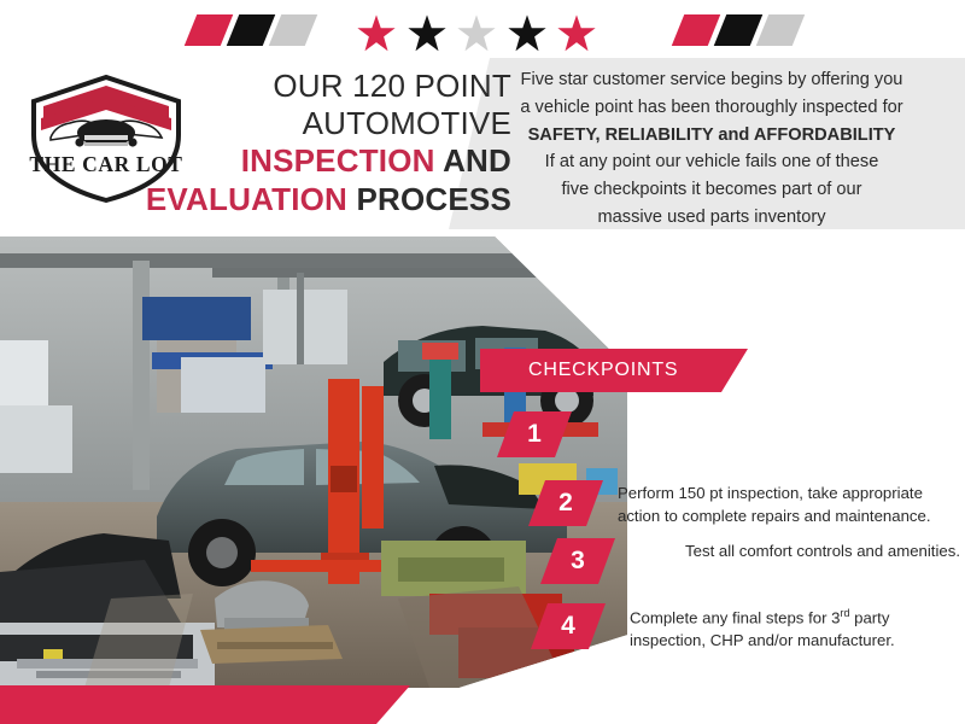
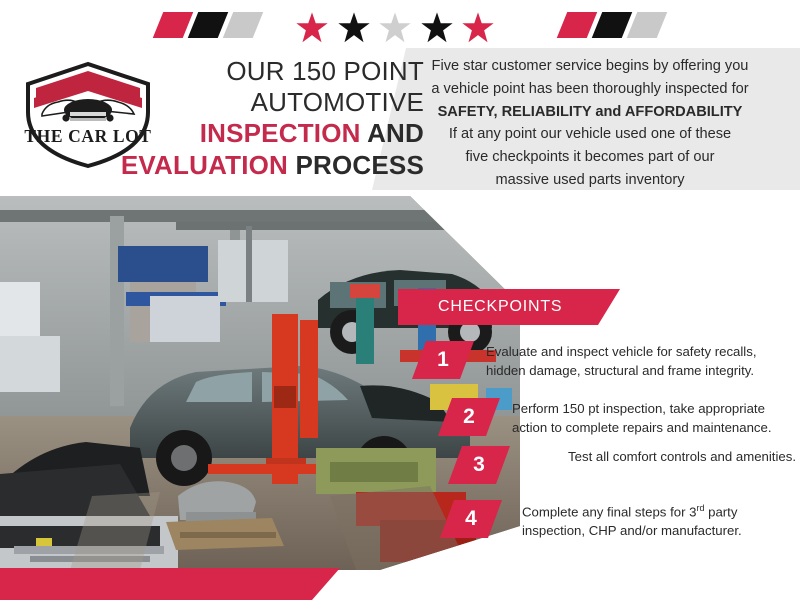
  THE CAR LOT
- OUR 120 POINT
+ OUR 150 POINT
  AUTOMOTIVE
  INSPECTION AND
  EVALUATION PROCESS
  Five star customer service begins by offering you
  a vehicle point has been thoroughly inspected for
  SAFETY, RELIABILITY and AFFORDABILITY
- If at any point our vehicle fails one of these
+ If at any point our vehicle used one of these
  five checkpoints it becomes part of our
  massive used parts inventory
  CHECKPOINTS
  1
+ Evaluate and inspect vehicle for safety recalls,
+ hidden damage, structural and frame integrity.
  2
  Perform 150 pt inspection, take appropriate
  action to complete repairs and maintenance.
  3
  Test all comfort controls and amenities.
  4
  Complete any final steps for 3rd party
  inspection, CHP and/or manufacturer.
